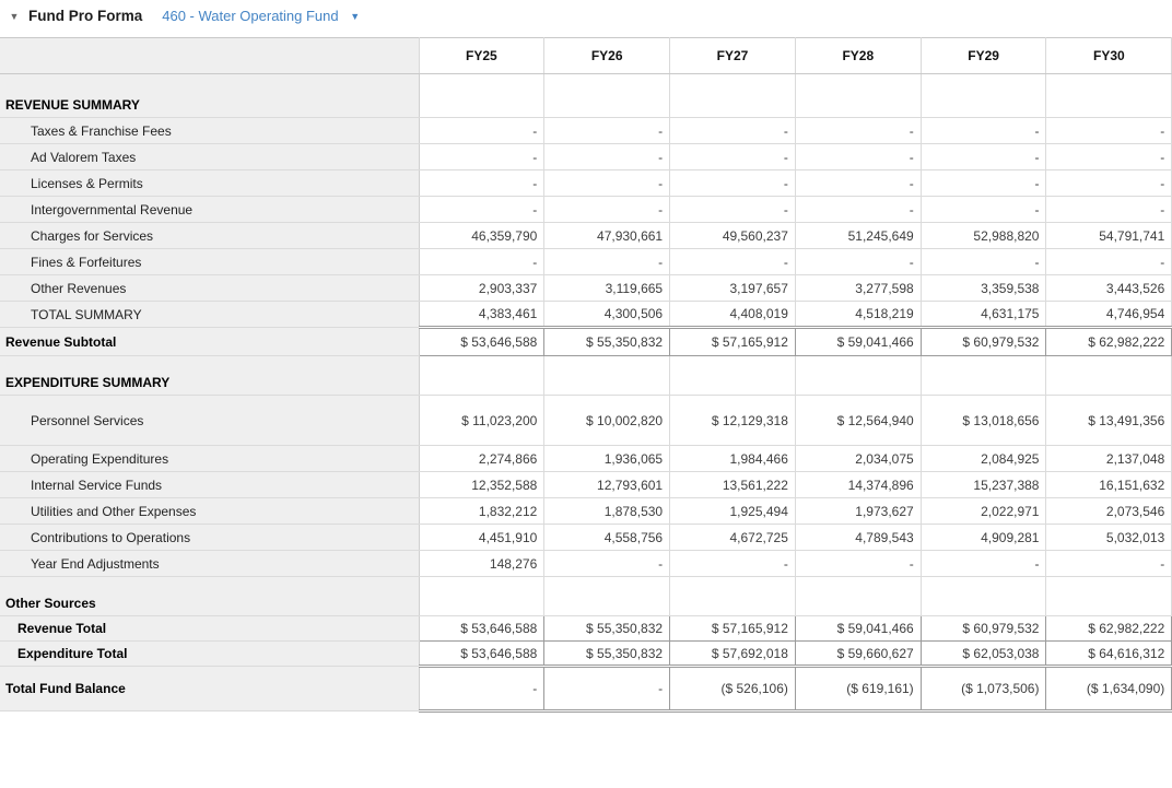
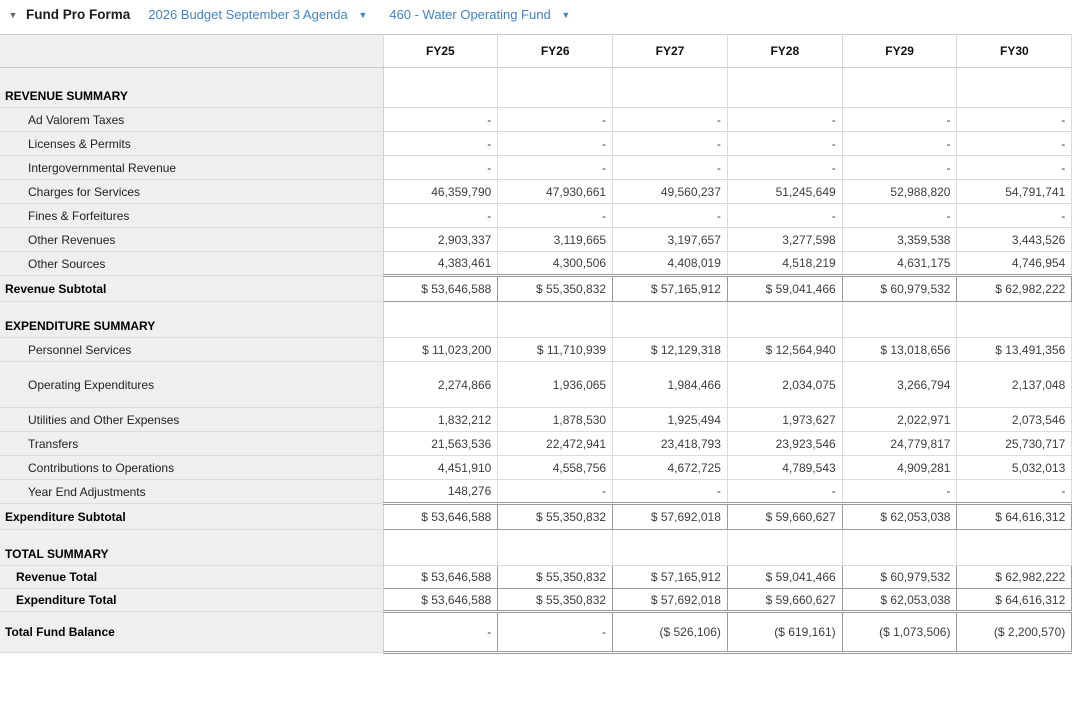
  ▼
  Fund Pro Forma
+ 2026 Budget September 3 Agenda ▼
  460 - Water Operating Fund ▼
  	FY25	FY26	FY27	FY28	FY29	FY30
  REVENUE SUMMARY
- Taxes & Franchise Fees	-	-	-	-	-	-
  Ad Valorem Taxes	-	-	-	-	-	-
  Licenses & Permits	-	-	-	-	-	-
  Intergovernmental Revenue	-	-	-	-	-	-
  Charges for Services	46,359,790	47,930,661	49,560,237	51,245,649	52,988,820	54,791,741
  Fines & Forfeitures	-	-	-	-	-	-
  Other Revenues	2,903,337	3,119,665	3,197,657	3,277,598	3,359,538	3,443,526
- TOTAL SUMMARY	4,383,461	4,300,506	4,408,019	4,518,219	4,631,175	4,746,954
+ Other Sources	4,383,461	4,300,506	4,408,019	4,518,219	4,631,175	4,746,954
  Revenue Subtotal	$ 53,646,588	$ 55,350,832	$ 57,165,912	$ 59,041,466	$ 60,979,532	$ 62,982,222
  EXPENDITURE SUMMARY
- Personnel Services	$ 11,023,200	$ 10,002,820	$ 12,129,318	$ 12,564,940	$ 13,018,656	$ 13,491,356
+ Personnel Services	$ 11,023,200	$ 11,710,939	$ 12,129,318	$ 12,564,940	$ 13,018,656	$ 13,491,356
- Operating Expenditures	2,274,866	1,936,065	1,984,466	2,034,075	2,084,925	2,137,048
+ Operating Expenditures	2,274,866	1,936,065	1,984,466	2,034,075	3,266,794	2,137,048
- Internal Service Funds	12,352,588	12,793,601	13,561,222	14,374,896	15,237,388	16,151,632
  Utilities and Other Expenses	1,832,212	1,878,530	1,925,494	1,973,627	2,022,971	2,073,546
+ Transfers	21,563,536	22,472,941	23,418,793	23,923,546	24,779,817	25,730,717
  Contributions to Operations	4,451,910	4,558,756	4,672,725	4,789,543	4,909,281	5,032,013
  Year End Adjustments	148,276	-	-	-	-	-
+ Expenditure Subtotal	$ 53,646,588	$ 55,350,832	$ 57,692,018	$ 59,660,627	$ 62,053,038	$ 64,616,312
- Other Sources
+ TOTAL SUMMARY
  Revenue Total	$ 53,646,588	$ 55,350,832	$ 57,165,912	$ 59,041,466	$ 60,979,532	$ 62,982,222
  Expenditure Total	$ 53,646,588	$ 55,350,832	$ 57,692,018	$ 59,660,627	$ 62,053,038	$ 64,616,312
- Total Fund Balance	-	-	($ 526,106)	($ 619,161)	($ 1,073,506)	($ 1,634,090)
+ Total Fund Balance	-	-	($ 526,106)	($ 619,161)	($ 1,073,506)	($ 2,200,570)
